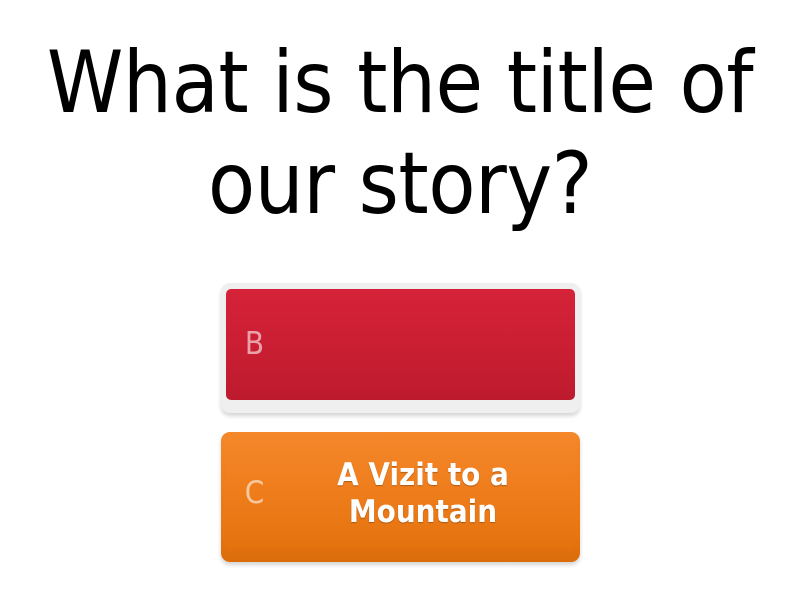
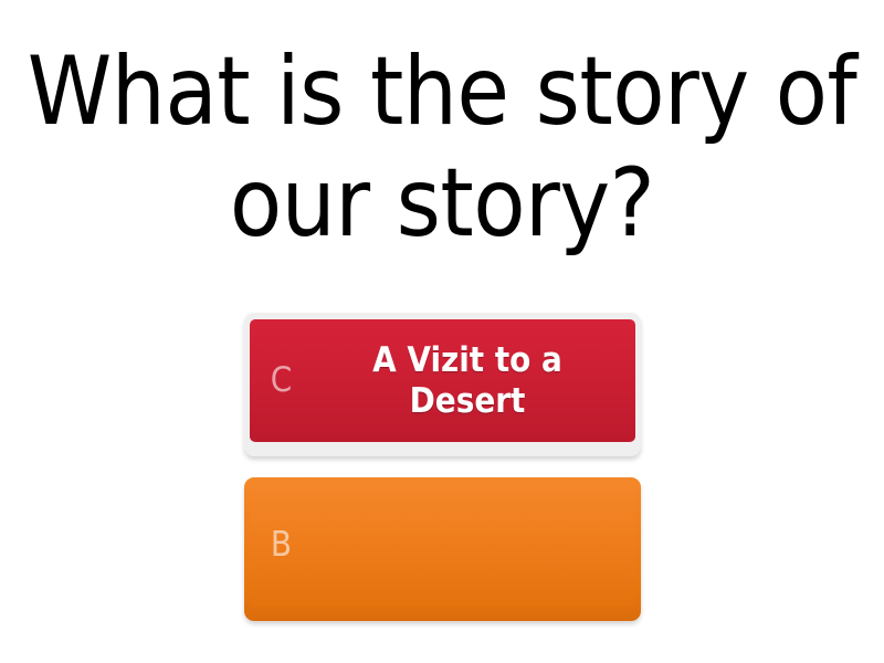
- What is the title of our story?
+ What is the story of our story?
- B
+ C
+ A Vizit to a Desert
- C
+ B
- A Vizit to a Mountain
